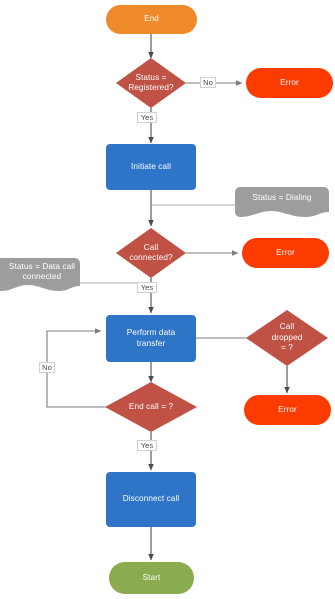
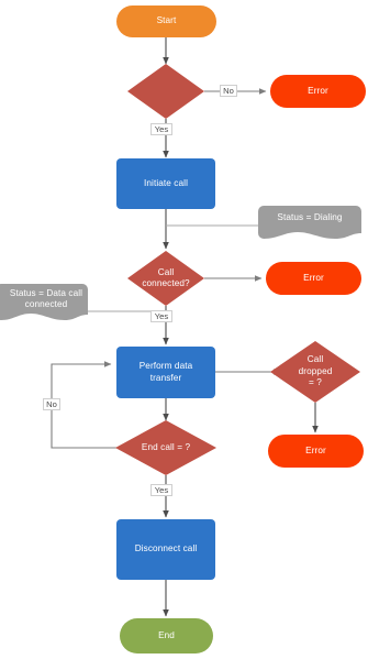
- End
+ Start
- Status =
- Registered?
  Error
  Initiate call
  Status = Dialing
  Call
  connected?
  Error
  Status = Data call
  connected
  Perform data
  transfer
  Call
  dropped
  = ?
  Error
  End call = ?
  Disconnect call
- Start
+ End
  No
  Yes
  Yes
  No
  Yes
